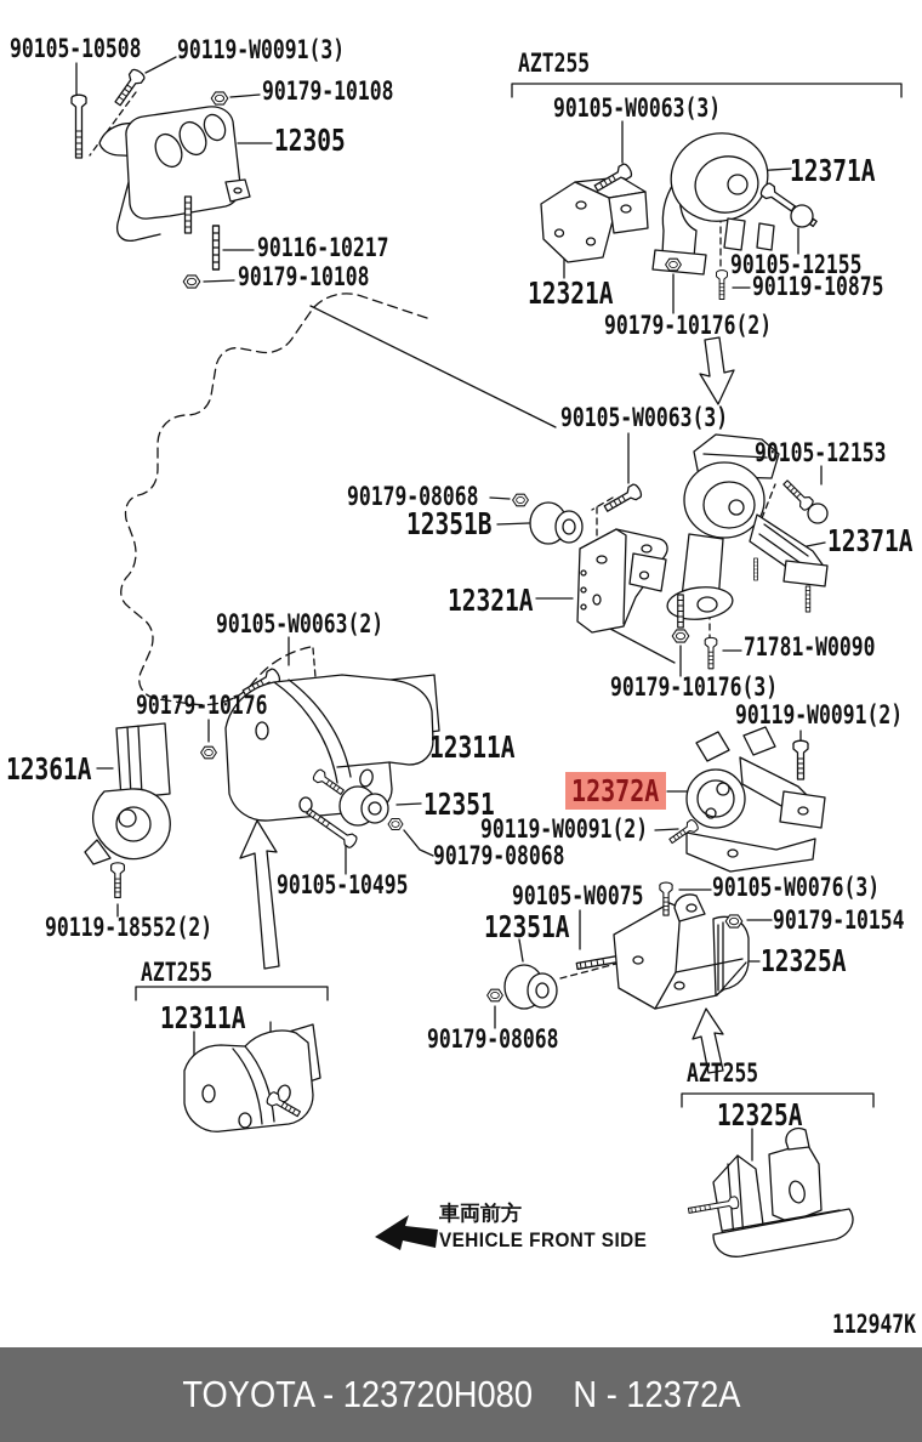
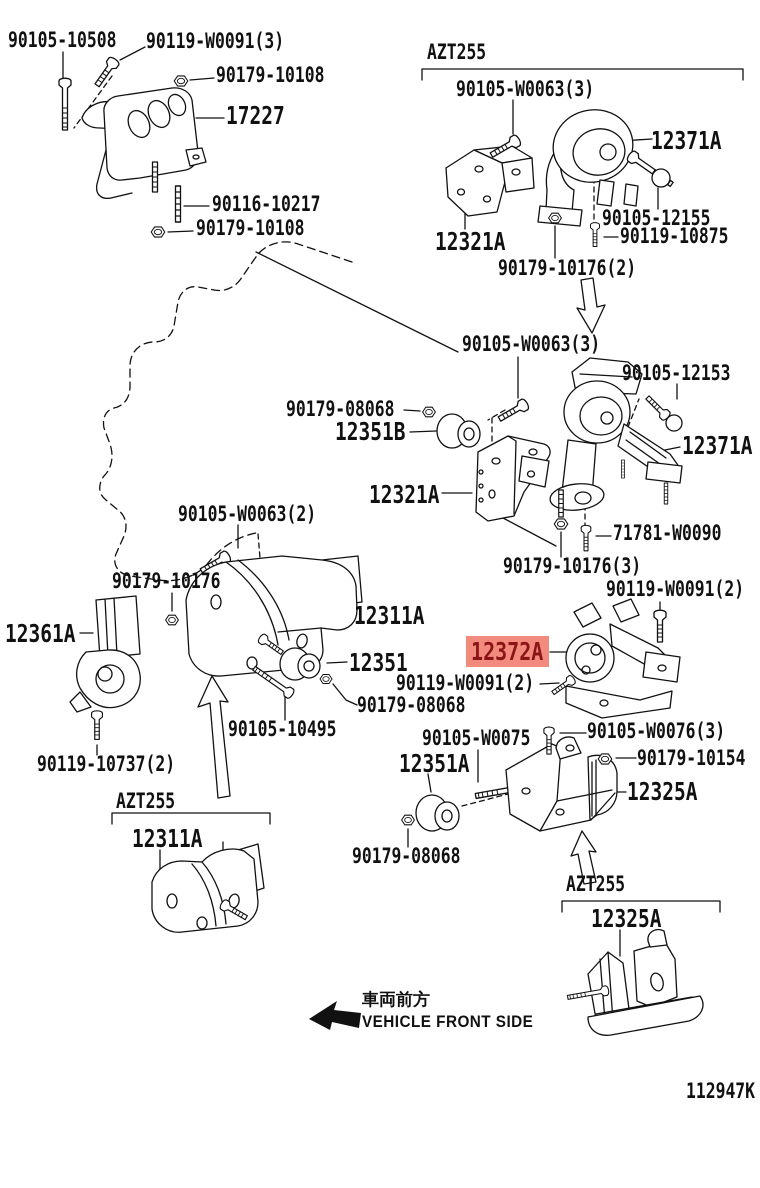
  90105-10508
  90119-W0091(3)
  90179-10108
  90116-10217
  90179-10108
  AZT255
  90105-W0063(3)
  90105-12155
  90119-10875
  90179-10176(2)
  90105-W0063(3)
  90105-12153
  90179-08068
  71781-W0090
  90179-10176(3)
  90105-W0063(2)
  90179-10176
  90119-W0091(2)
  90119-W0091(2)
  90179-08068
  90105-10495
- 90119-18552(2)
+ 90119-10737(2)
  90105-W0075
  90105-W0076(3)
  90179-10154
  90179-08068
  AZT255
  AZT255
  112947K
- 12305
+ 17227
  12371A
  12321A
  12351B
  12371A
  12321A
  12311A
  12361A
  12351
  12351A
  12325A
  12325A
  12311A
  12372A
  車両前方
  VEHICLE FRONT SIDE
- TOYOTA - 123720H080
- N - 12372A
